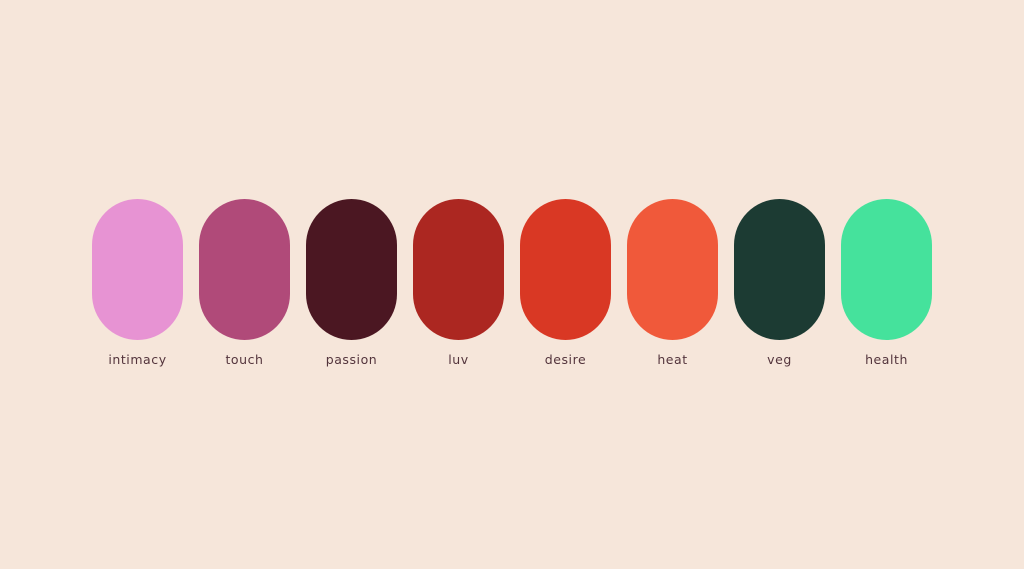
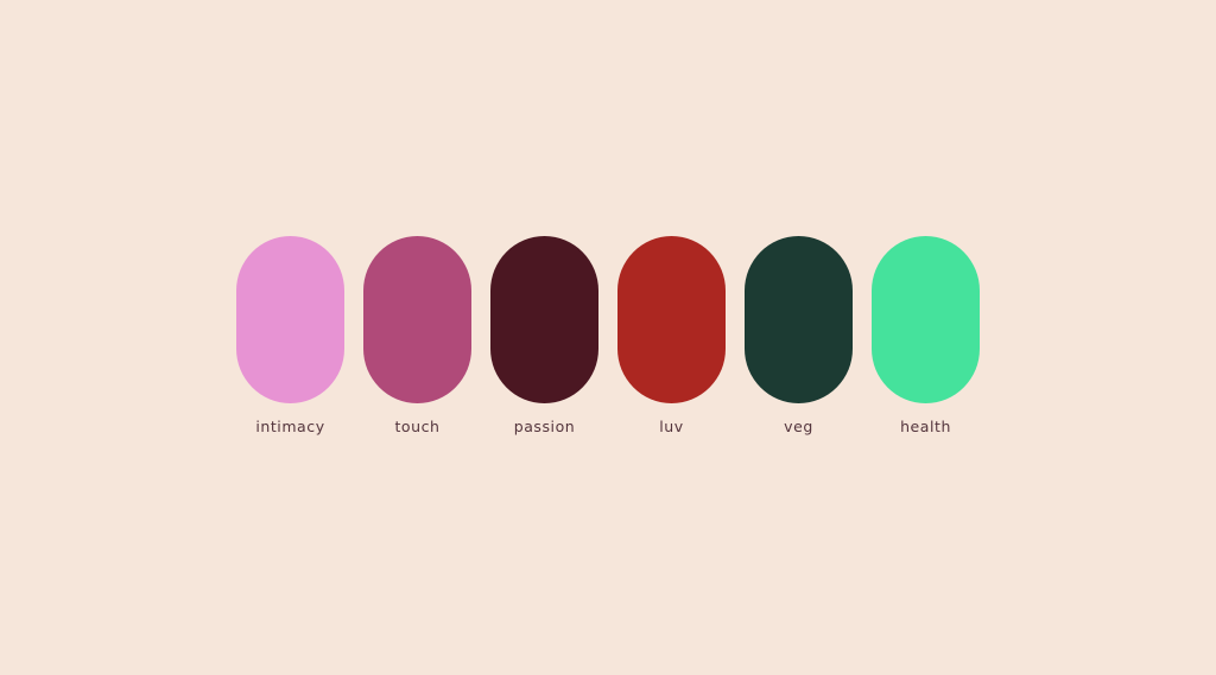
  intimacy
  touch
  passion
  luv
- desire
- heat
  veg
  health
